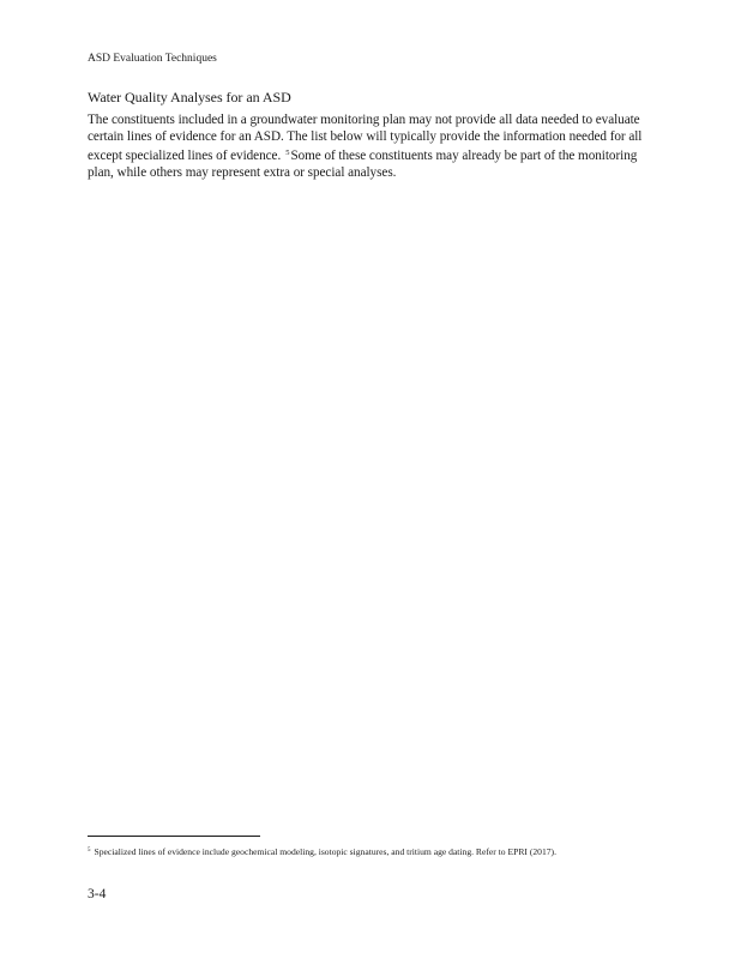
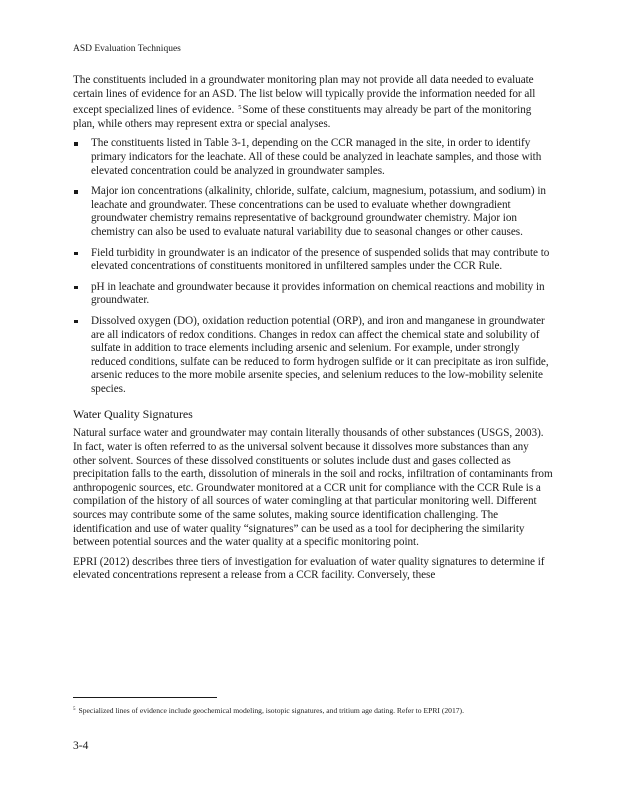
  ASD Evaluation Techniques
- Water Quality Analyses for an ASD
  The constituents included in a groundwater monitoring plan may not provide all data needed to evaluate certain lines of evidence for an ASD. The list below will typically provide the information needed for all except specialized lines of evidence. Some of these constituents may already be part of the monitoring plan, while others may represent extra or special analyses.
+ The constituents listed in Table 3-1, depending on the CCR managed in the site, in order to identify primary indicators for the leachate. All of these could be analyzed in leachate samples, and those with elevated concentration could be analyzed in groundwater samples.
+ Major ion concentrations (alkalinity, chloride, sulfate, calcium, magnesium, potassium, and sodium) in leachate and groundwater. These concentrations can be used to evaluate whether downgradient groundwater chemistry remains representative of background groundwater chemistry. Major ion chemistry can also be used to evaluate natural variability due to seasonal changes or other causes.
+ Field turbidity in groundwater is an indicator of the presence of suspended solids that may contribute to elevated concentrations of constituents monitored in unfiltered samples under the CCR Rule.
+ pH in leachate and groundwater because it provides information on chemical reactions and mobility in groundwater.
+ Dissolved oxygen (DO), oxidation reduction potential (ORP), and iron and manganese in groundwater are all indicators of redox conditions. Changes in redox can affect the chemical state and solubility of sulfate in addition to trace elements including arsenic and selenium. For example, under strongly reduced conditions, sulfate can be reduced to form hydrogen sulfide or it can precipitate as iron sulfide, arsenic reduces to the more mobile arsenite species, and selenium reduces to the low-mobility selenite species.
+ Water Quality Signatures
+ Natural surface water and groundwater may contain literally thousands of other substances (USGS, 2003). In fact, water is often referred to as the universal solvent because it dissolves more substances than any other solvent. Sources of these dissolved constituents or solutes include dust and gases collected as precipitation falls to the earth, dissolution of minerals in the soil and rocks, infiltration of contaminants from anthropogenic sources, etc. Groundwater monitored at a CCR unit for compliance with the CCR Rule is a compilation of the history of all sources of water comingling at that particular monitoring well. Different sources may contribute some of the same solutes, making source identification challenging. The identification and use of water quality “signatures” can be used as a tool for deciphering the similarity between potential sources and the water quality at a specific monitoring point.
+ EPRI (2012) describes three tiers of investigation for evaluation of water quality signatures to determine if elevated concentrations represent a release from a CCR facility. Conversely, these
  Specialized lines of evidence include geochemical modeling, isotopic signatures, and tritium age dating. Refer to EPRI (2017).
  3-4
